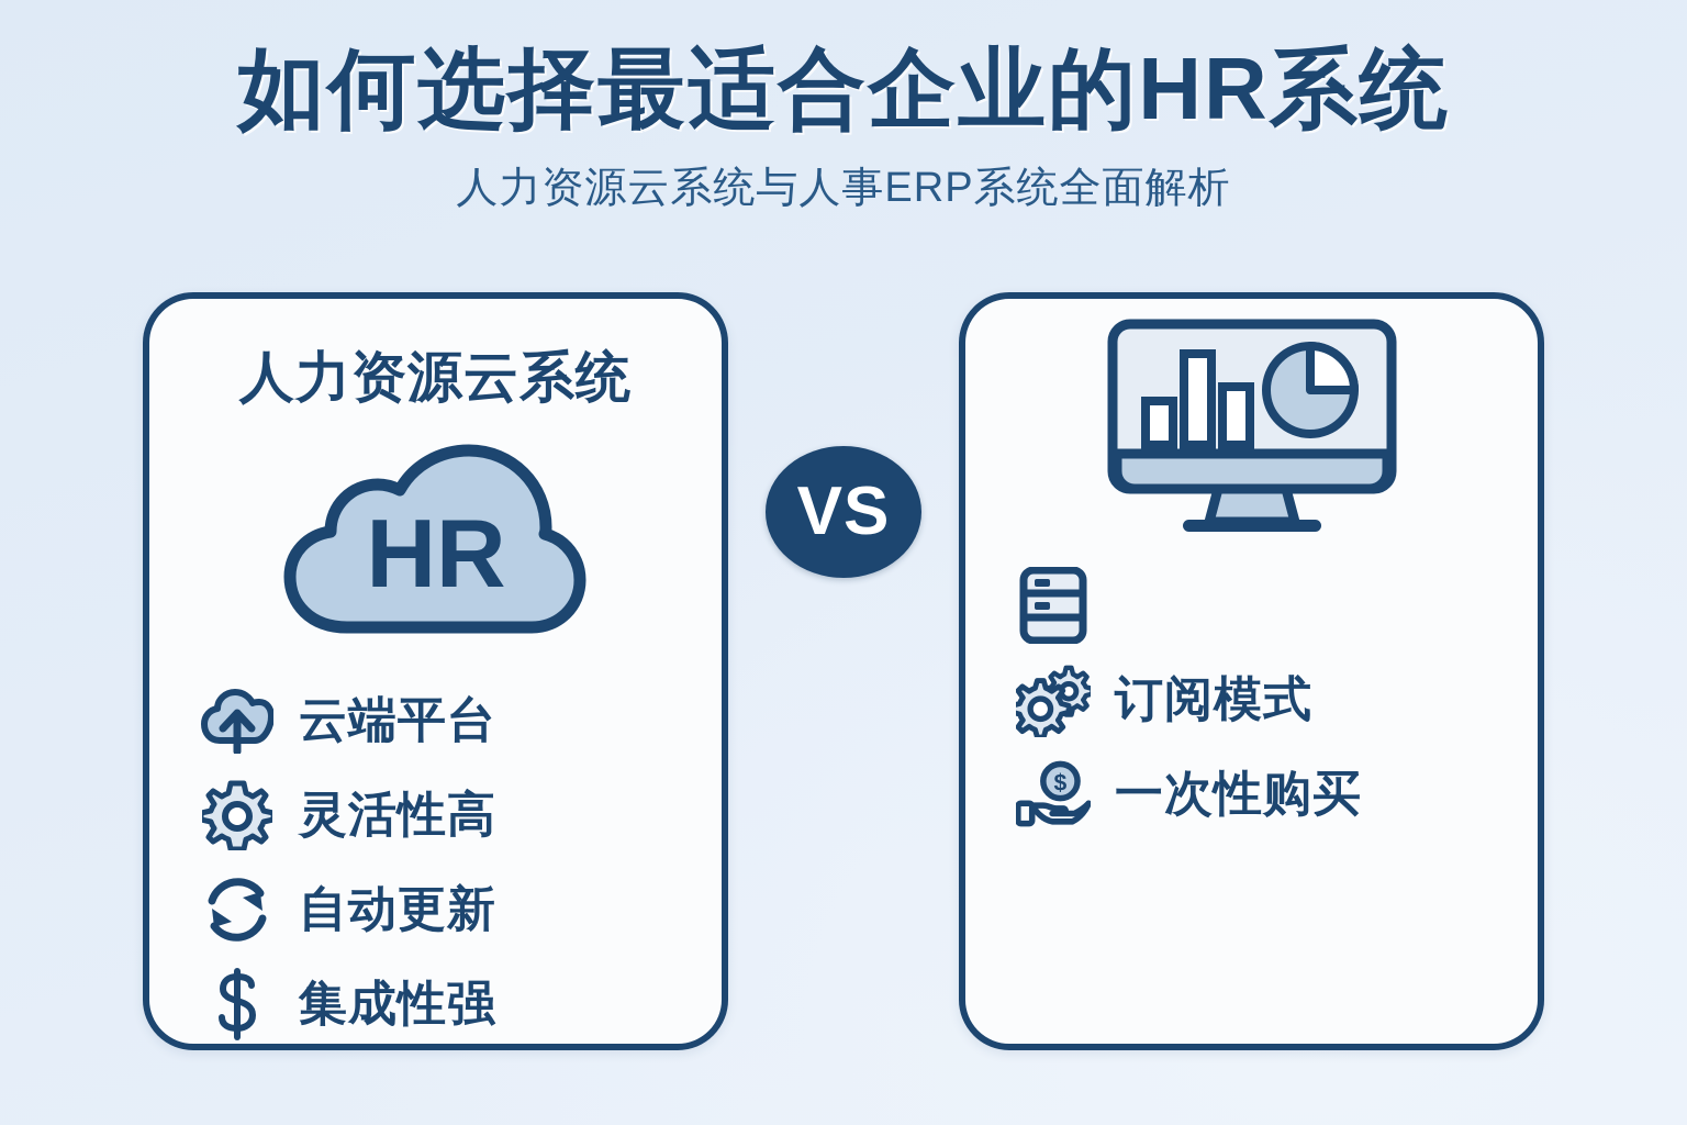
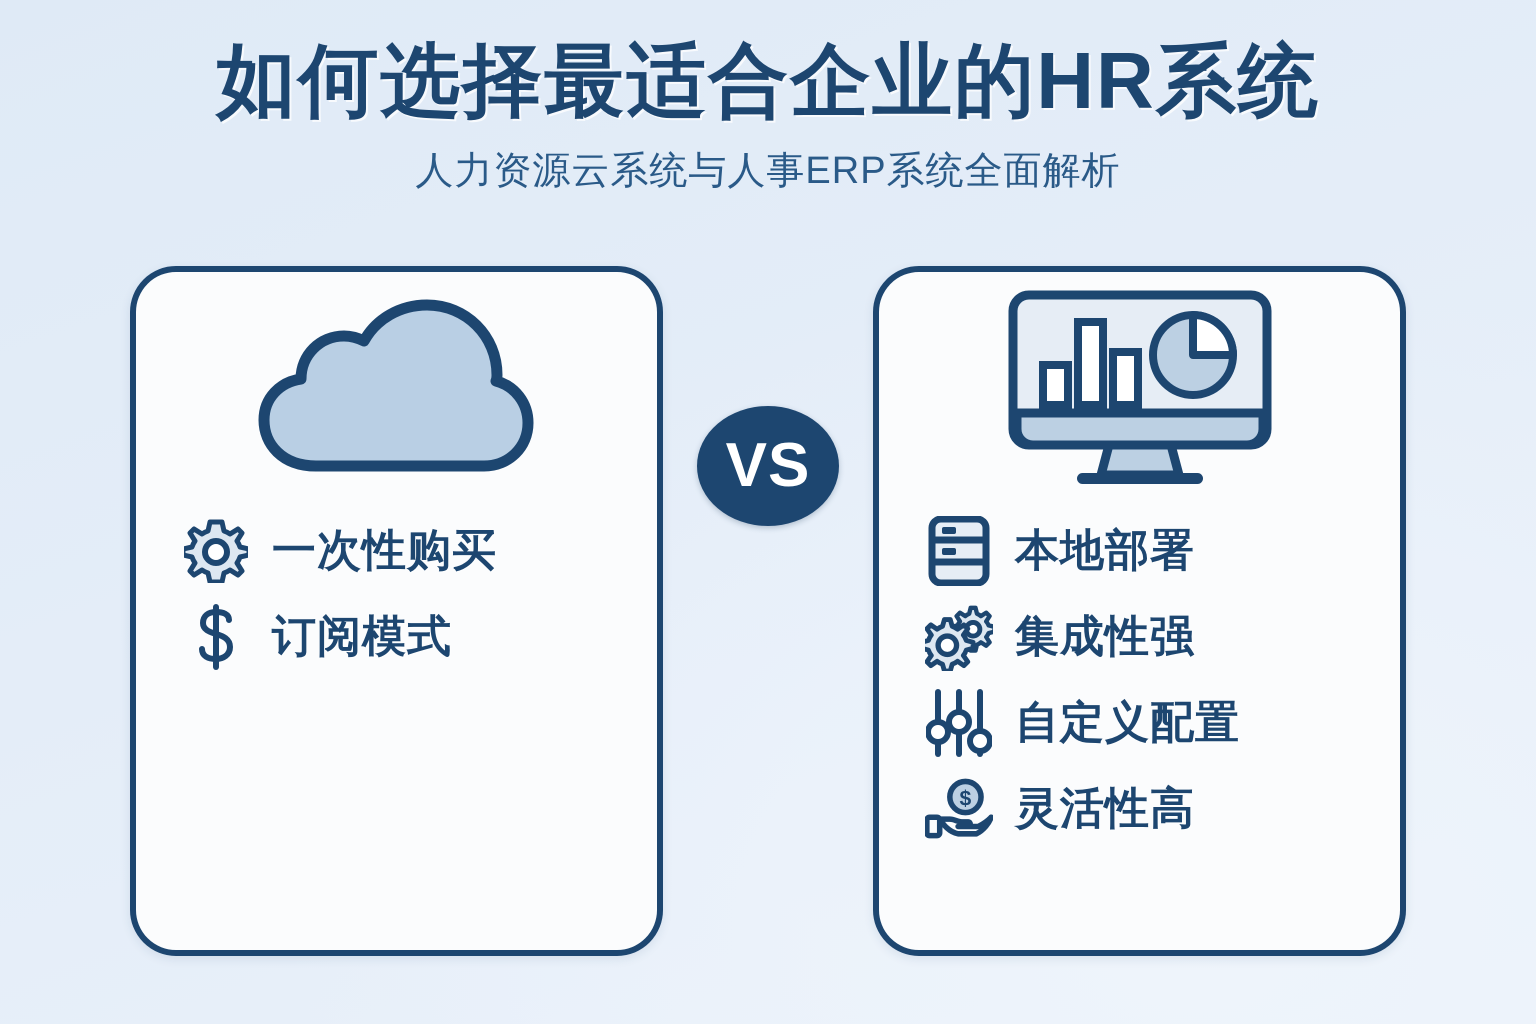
  如何选择最适合企业的HR系统
  人力资源云系统与人事ERP系统全面解析
- 人力资源云系统
- HR
- 云端平台
- 灵活性高
+ 一次性购买
- 自动更新
- 集成性强
+ 订阅模式
  VS
+ 本地部署
- 订阅模式
+ 集成性强
+ 自定义配置
  $
- 一次性购买
+ 灵活性高
